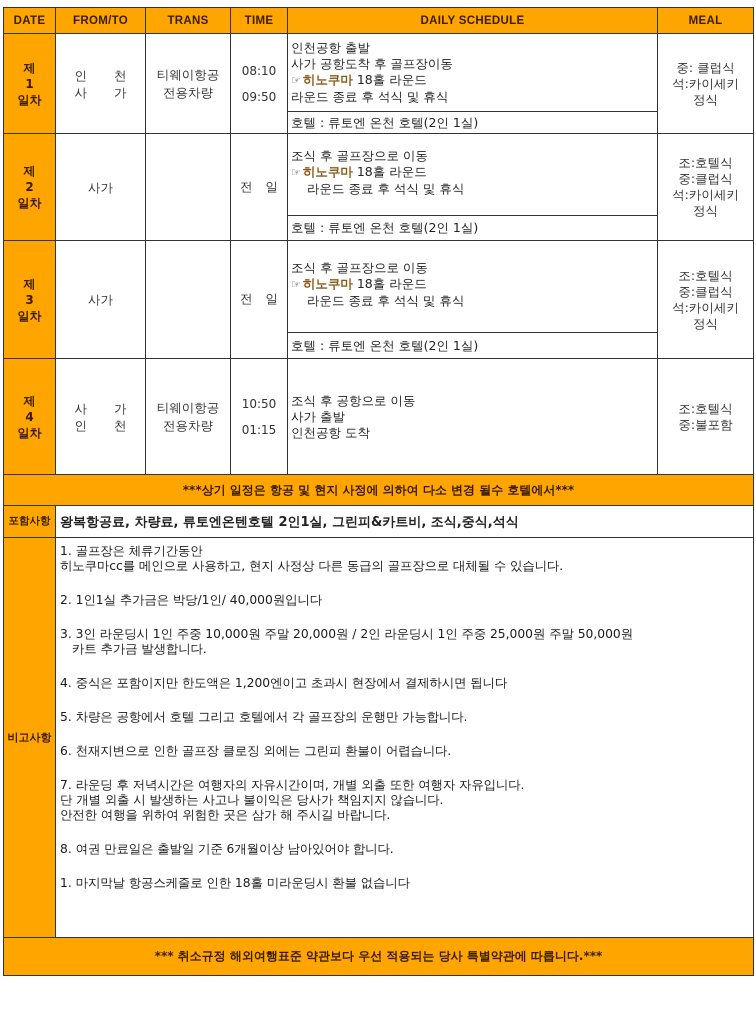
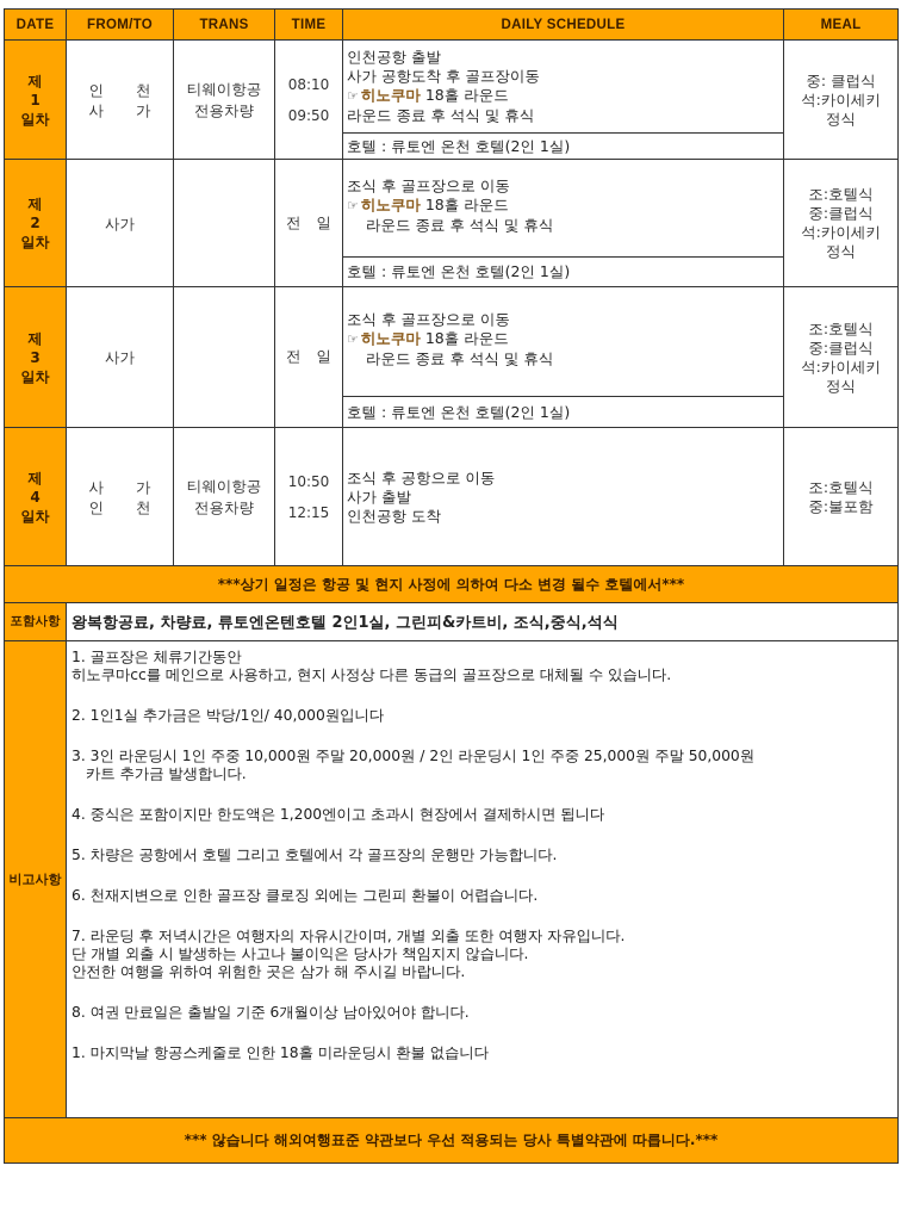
  DATE	FROM/TO	TRANS	TIME	DAILY SCHEDULE	MEAL
  제 1 일차	인 천 사 가	티웨이항공 전용차량	08:10 09:50	인천공항 출발 사가 공항도착 후 골프장이동 ☞ 히노쿠마 18홀 라운드 라운드 종료 후 석식 및 휴식 호텔 : 류토엔 온천 호텔(2인 1실)	중: 클럽식 석:카이세키 정식
  제 2 일차	사가		전 일	조식 후 골프장으로 이동 ☞ 히노쿠마 18홀 라운드 라운드 종료 후 석식 및 휴식 호텔 : 류토엔 온천 호텔(2인 1실)	조:호텔식 중:클럽식 석:카이세키 정식
  제 3 일차	사가		전 일	조식 후 골프장으로 이동 ☞ 히노쿠마 18홀 라운드 라운드 종료 후 석식 및 휴식 호텔 : 류토엔 온천 호텔(2인 1실)	조:호텔식 중:클럽식 석:카이세키 정식
- 제 4 일차	사 가 인 천	티웨이항공 전용차량	10:50 01:15	조식 후 공항으로 이동 사가 출발 인천공항 도착	조:호텔식 중:불포함
+ 제 4 일차	사 가 인 천	티웨이항공 전용차량	10:50 12:15	조식 후 공항으로 이동 사가 출발 인천공항 도착	조:호텔식 중:불포함
  ***상기 일정은 항공 및 현지 사정에 의하여 다소 변경 될수 호텔에서***
  포함사항	왕복항공료, 차량료, 류토엔온텐호텔 2인1실, 그린피&카트비, 조식,중식,석식
  비고사항	1. 골프장은 체류기간동안 히노쿠마cc를 메인으로 사용하고, 현지 사정상 다른 동급의 골프장으로 대체될 수 있습니다. 2. 1인1실 추가금은 박당/1인/ 40,000원입니다 3. 3인 라운딩시 1인 주중 10,000원 주말 20,000원 / 2인 라운딩시 1인 주중 25,000원 주말 50,000원 카트 추가금 발생합니다. 4. 중식은 포함이지만 한도액은 1,200엔이고 초과시 현장에서 결제하시면 됩니다 5. 차량은 공항에서 호텔 그리고 호텔에서 각 골프장의 운행만 가능합니다. 6. 천재지변으로 인한 골프장 클로징 외에는 그린피 환불이 어렵습니다. 7. 라운딩 후 저녁시간은 여행자의 자유시간이며, 개별 외출 또한 여행자 자유입니다. 단 개별 외출 시 발생하는 사고나 불이익은 당사가 책임지지 않습니다. 안전한 여행을 위하여 위험한 곳은 삼가 해 주시길 바랍니다. 8. 여권 만료일은 출발일 기준 6개월이상 남아있어야 합니다. 1. 마지막날 항공스케줄로 인한 18홀 미라운딩시 환불 없습니다
- *** 취소규정 해외여행표준 약관보다 우선 적용되는 당사 특별약관에 따릅니다.***
+ *** 않습니다 해외여행표준 약관보다 우선 적용되는 당사 특별약관에 따릅니다.***
